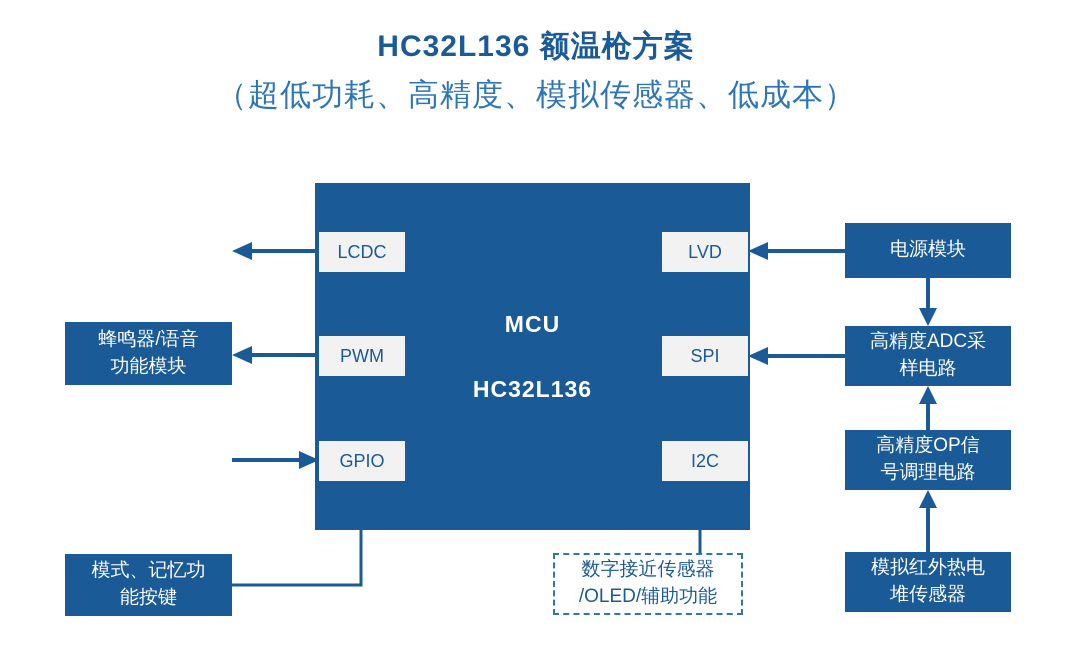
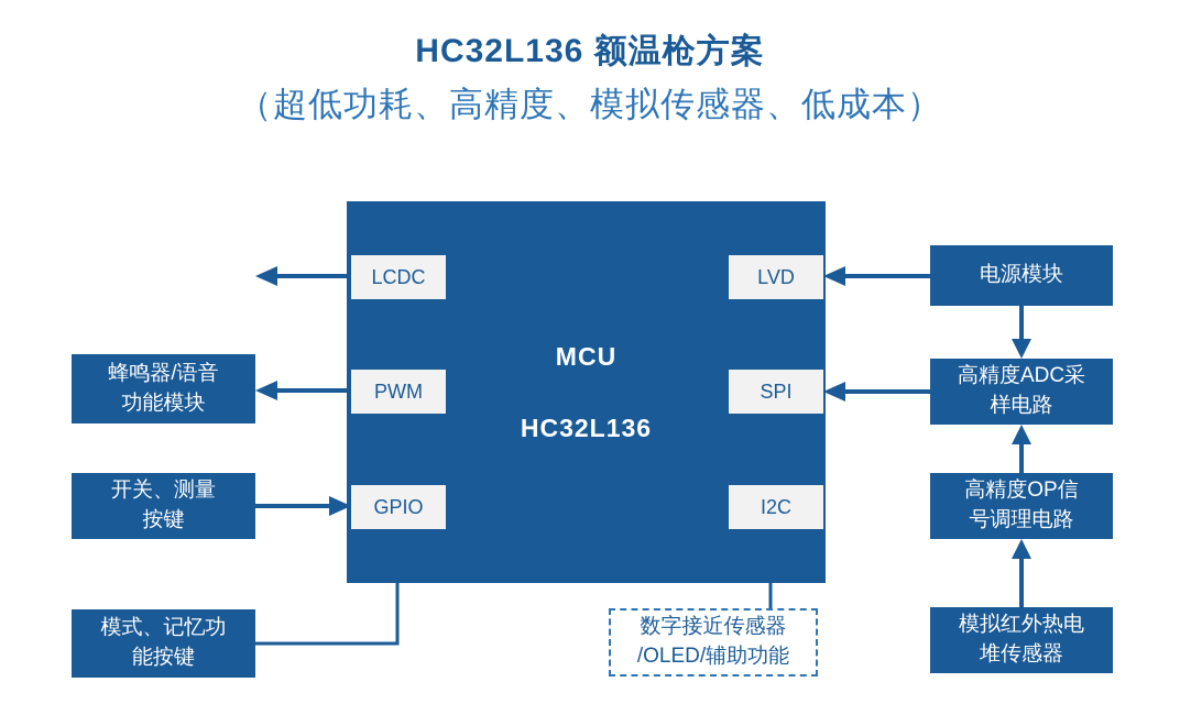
  HC32L136 额温枪方案
  （超低功耗、高精度、模拟传感器、低成本）
  MCU
  HC32L136
  LCDC
  PWM
  GPIO
  LVD
  SPI
  I2C
  蜂鸣器/语音
  功能模块
+ 开关、测量
+ 按键
  模式、记忆功
  能按键
  电源模块
  高精度ADC采
  样电路
  高精度OP信
  号调理电路
  模拟红外热电
  堆传感器
  数字接近传感器
  /OLED/辅助功能
